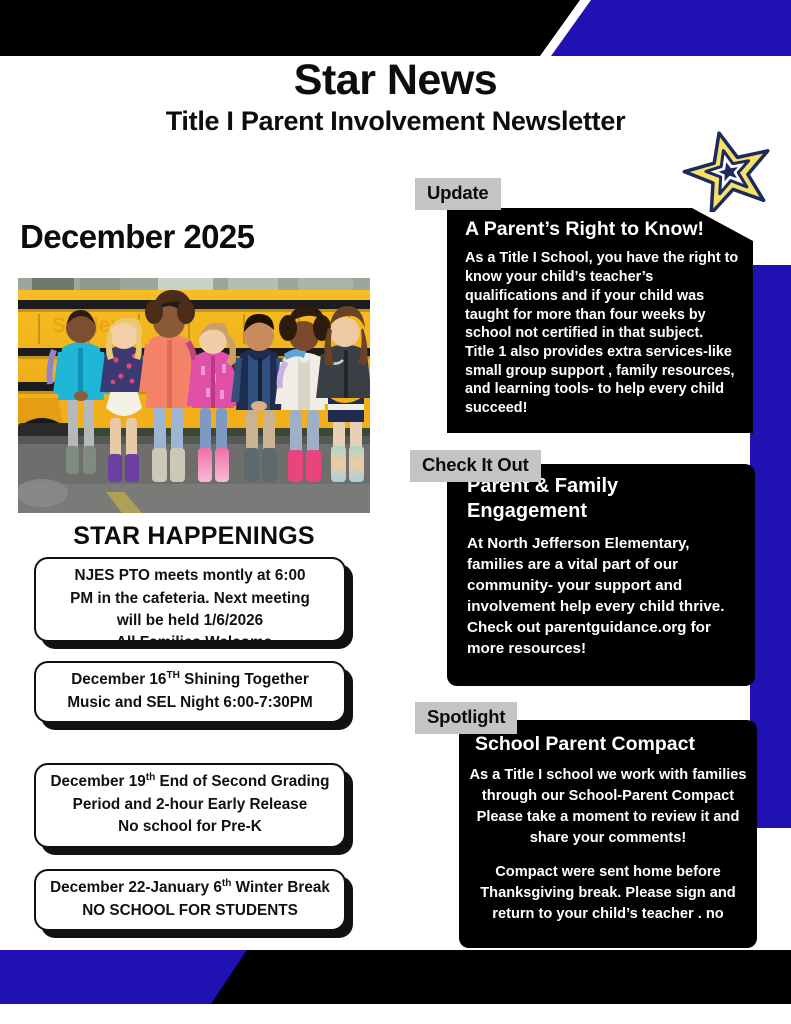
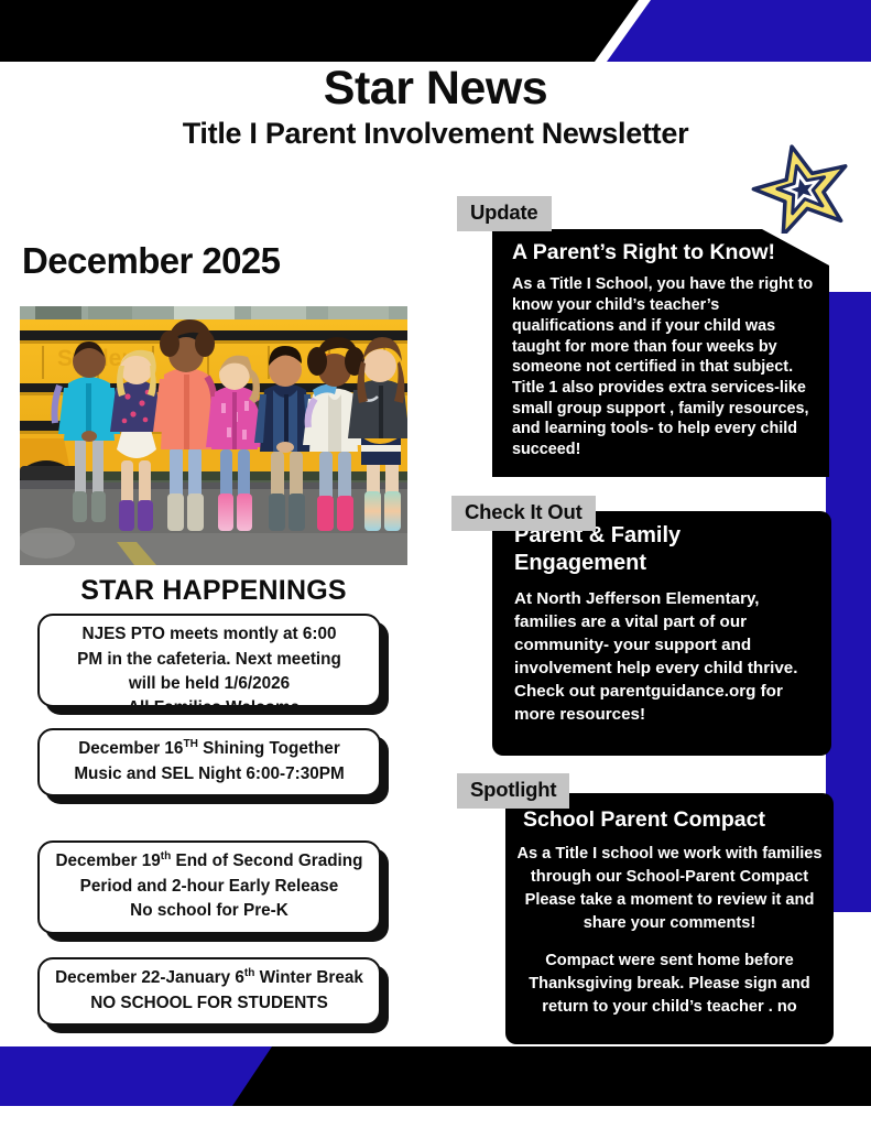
  Star News
  Title I Parent Involvement Newsletter
  December 2025
  STAR HAPPENINGS
  NJES PTO meets montly at 6:00
  PM in the cafeteria. Next meeting
  will be held 1/6/2026
  All Families Welcome
  December 16TH Shining Together
  Music and SEL Night 6:00-7:30PM
  December 19th End of Second Grading
  Period and 2-hour Early Release
  No school for Pre-K
  December 22-January 6th Winter Break
  NO SCHOOL FOR STUDENTS
  Update
  A Parent’s Right to Know!
- As a Title I School, you have the right to know your child’s teacher’s qualifications and if your child was taught for more than four weeks by school not certified in that subject.
+ As a Title I School, you have the right to know your child’s teacher’s qualifications and if your child was taught for more than four weeks by someone not certified in that subject.
  Title 1 also provides extra services-like small group support , family resources, and learning tools- to help every child succeed!
  Check It Out
  Parent & Family Engagement
  At North Jefferson Elementary, families are a vital part of our community- your support and involvement help every child thrive. Check out parentguidance.org for more resources!
  Spotlight
  School Parent Compact
  As a Title I school we work with families through our School-Parent Compact Please take a moment to review it and share your comments!
  Compact were sent home before Thanksgiving break. Please sign and return to your child’s teacher . no
